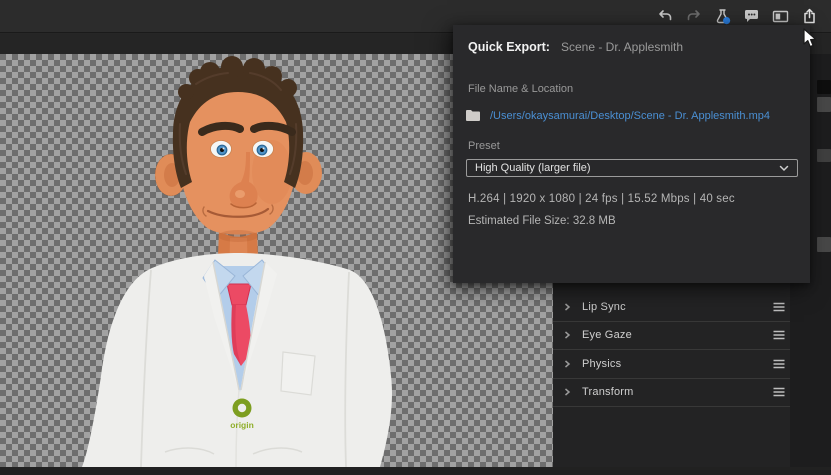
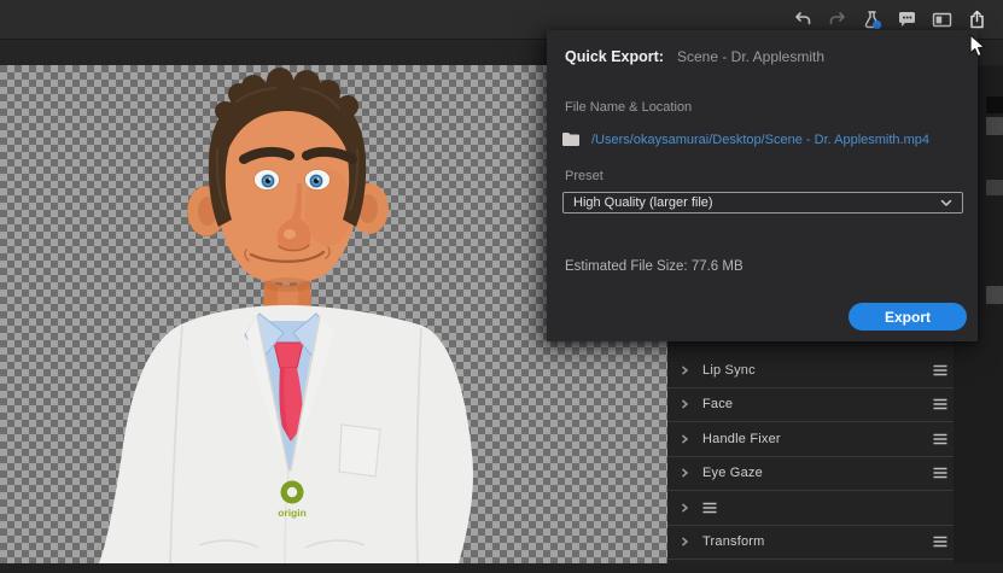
  origin
  Lip Sync
+ Face
+ Handle Fixer
  Eye Gaze
- Physics
  Transform
  Quick Export:
  Scene - Dr. Applesmith
  File Name & Location
  /Users/okaysamurai/Desktop/Scene - Dr. Applesmith.mp4
  Preset
  High Quality (larger file)
- H.264 | 1920 x 1080 | 24 fps | 15.52 Mbps | 40 sec
- Estimated File Size: 32.8 MB
+ Estimated File Size: 77.6 MB
+ Export
